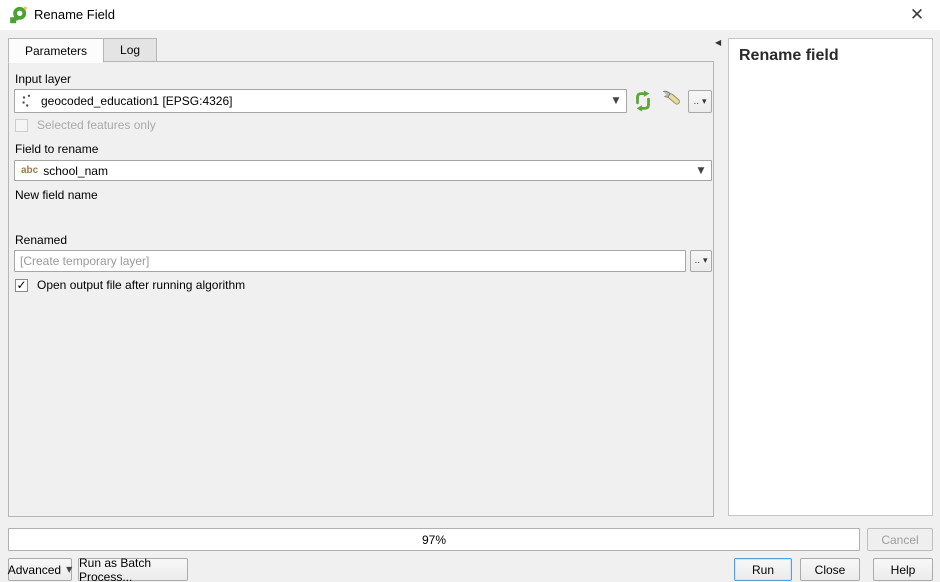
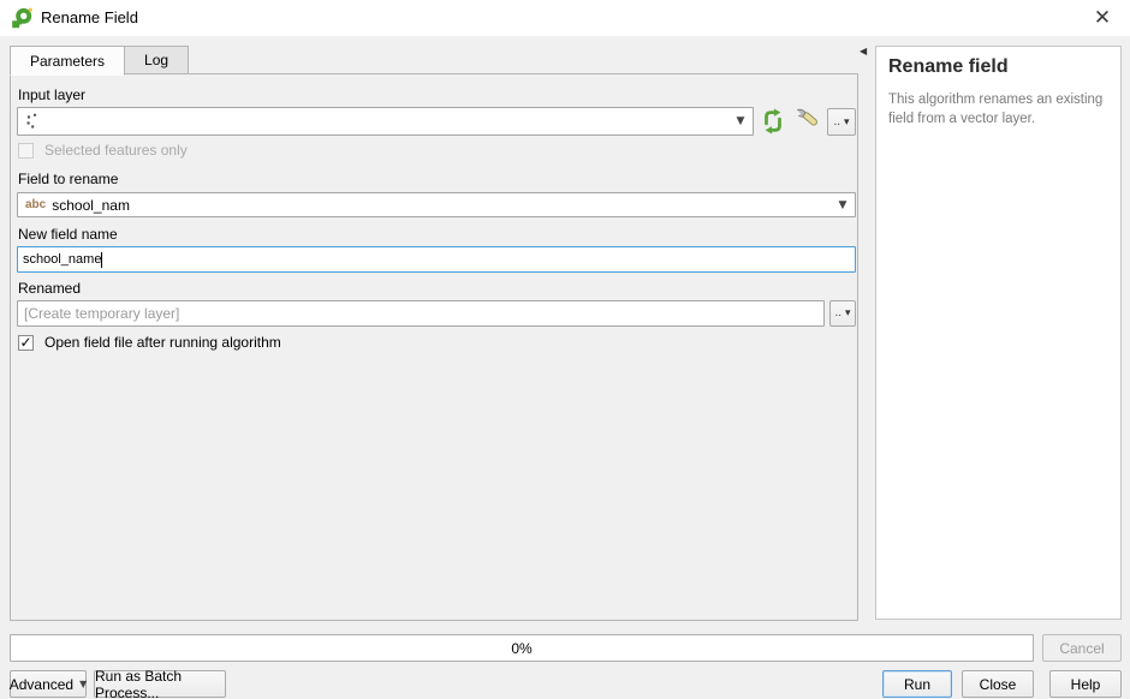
  Rename Field
  ✕
  Parameters
  Log
  Input layer
- geocoded_education1 [EPSG:4326]
  ▼
  .. ▾
  Selected features only
  Field to rename
  abc
  school_nam
  ▼
  New field name
+ school_name
  Renamed
  [Create temporary layer]
  .. ▾
  ✓
- Open output file after running algorithm
+ Open field file after running algorithm
  ◀
  Rename field
+ This algorithm renames an existing field from a vector layer.
- 97%
+ 0%
  Cancel
  Advanced
  ▼
  Run as Batch Process...
  Run
  Close
  Help
